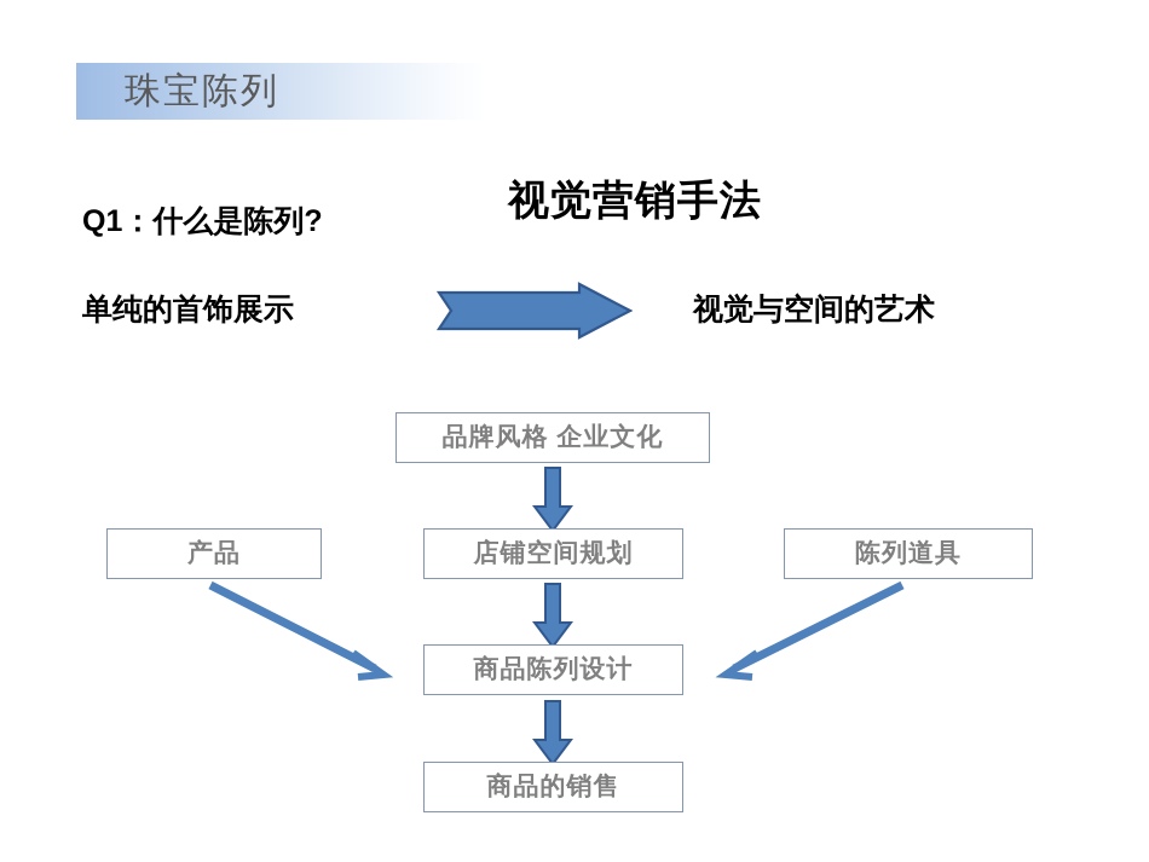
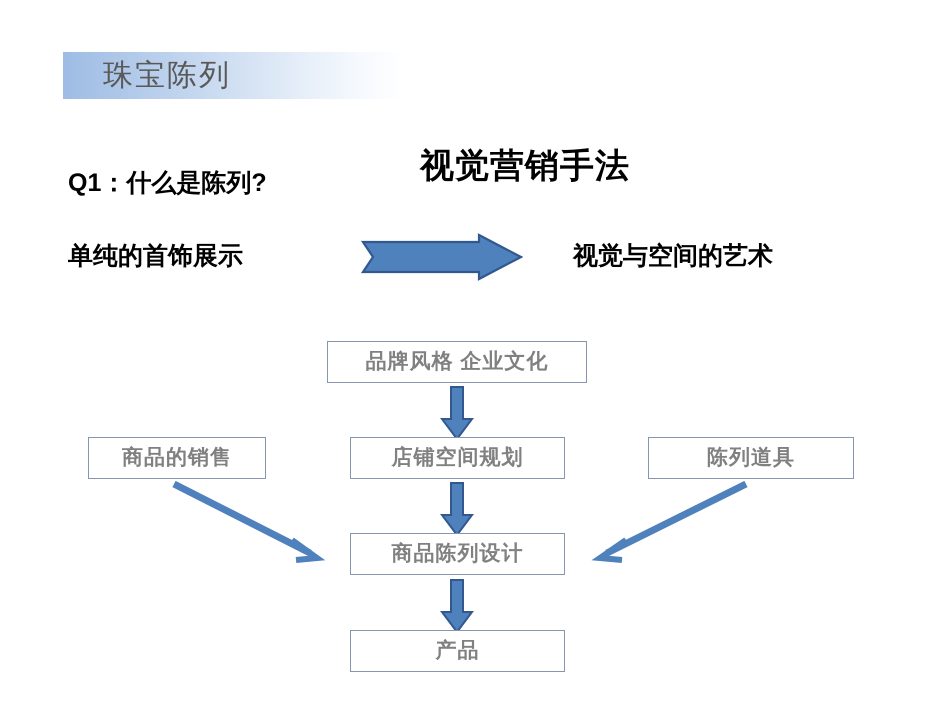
  珠宝陈列
  Q1：什么是陈列?
  视觉营销手法
  单纯的首饰展示
  视觉与空间的艺术
  品牌风格 企业文化
- 产品
+ 商品的销售
  店铺空间规划
  陈列道具
  商品陈列设计
- 商品的销售
+ 产品
